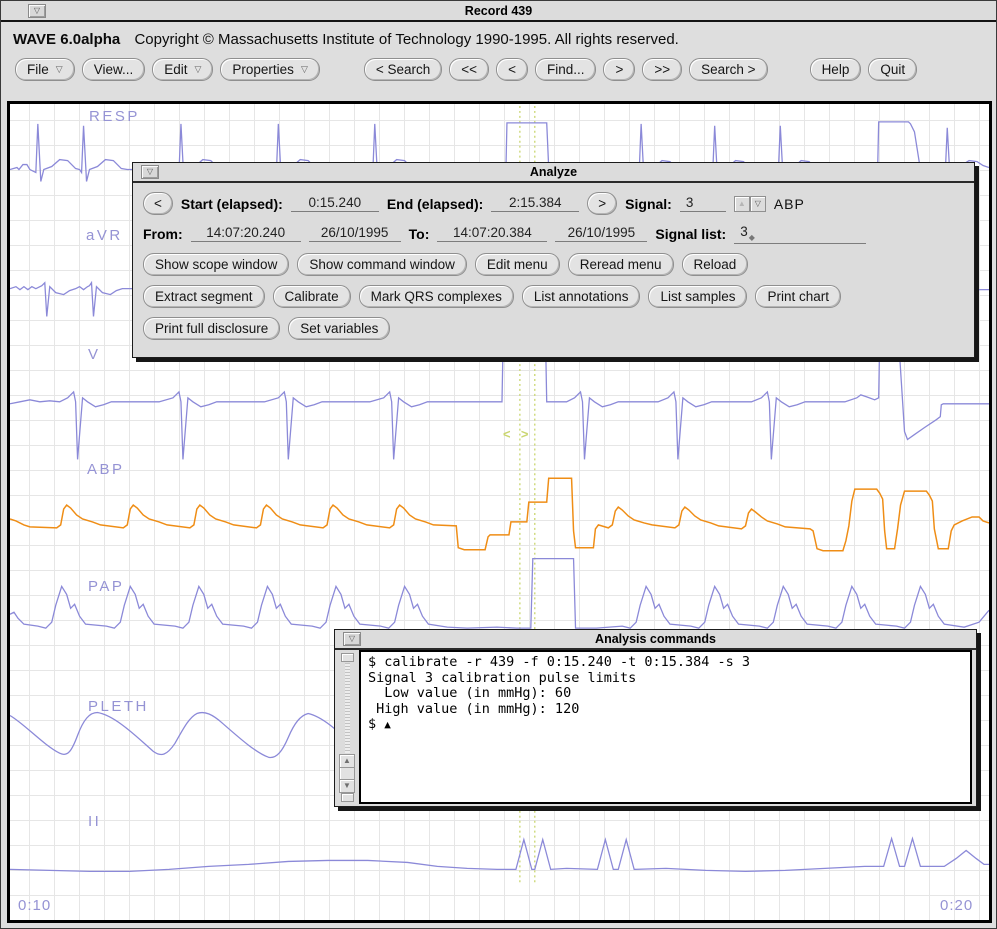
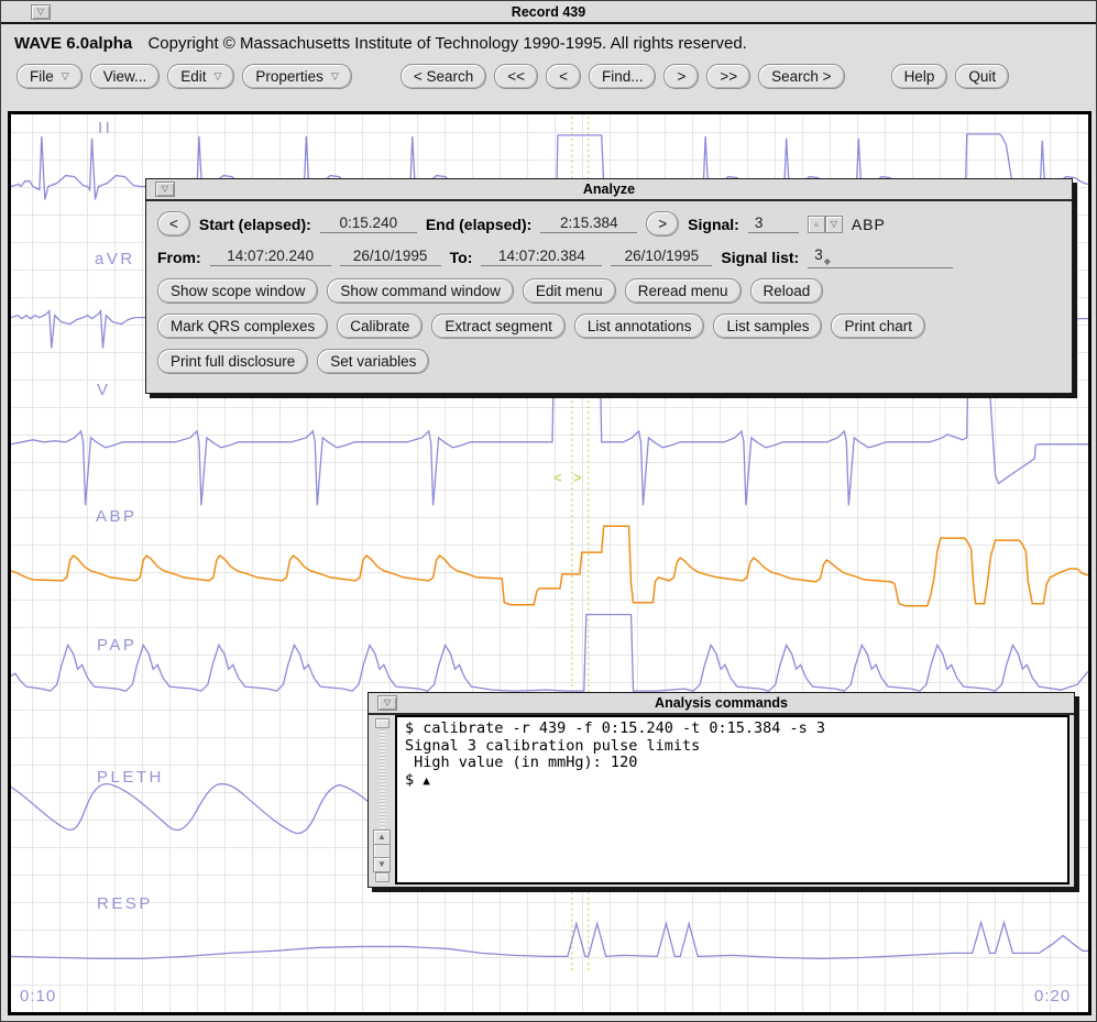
  ▽
  Record 439
  WAVE 6.0alpha Copyright © Massachusetts Institute of Technology 1990-1995. All rights reserved.
  File
  ▽
  View...
  Edit
  ▽
  Properties
  ▽
  < Search
  <<
  <
  Find...
  >
  >>
  Search >
  Help
  Quit
  <
  >
- RESP
+ II
  aVR
  V
  ABP
  PAP
  PLETH
- II
+ RESP
  0:10
  0:20
  ▽
  Analyze
  <
  Start (elapsed):
  0:15.240
  End (elapsed):
  2:15.384
  >
  Signal:
  3
  ▲
  ▽
  ABP
  From:
  14:07:20.240
  26/10/1995
  To:
  14:07:20.384
  26/10/1995
  Signal list:
  3◆
  Show scope window
  Show command window
  Edit menu
  Reread menu
  Reload
- Extract segment
+ Mark QRS complexes
  Calibrate
- Mark QRS complexes
+ Extract segment
  List annotations
  List samples
  Print chart
  Print full disclosure
  Set variables
  ▽
  Analysis commands
  ▲
  ▼
  $ calibrate -r 439 -f 0:15.240 -t 0:15.384 -s 3
  Signal 3 calibration pulse limits
- Low value (in mmHg): 60
  High value (in mmHg): 120
  $ ▲
